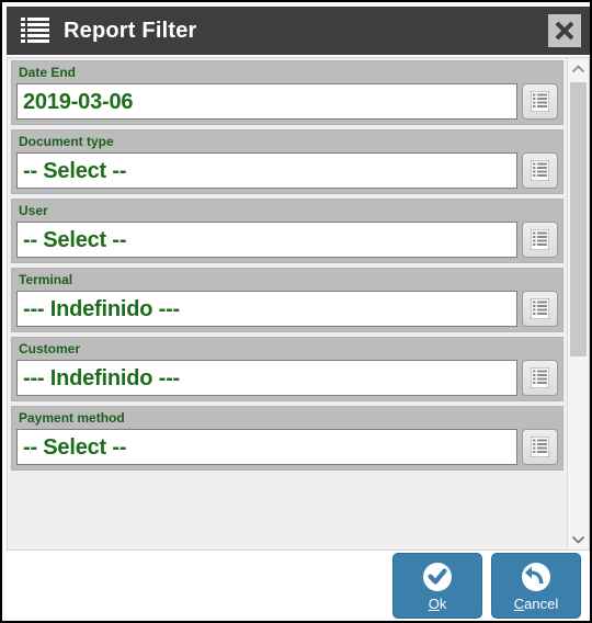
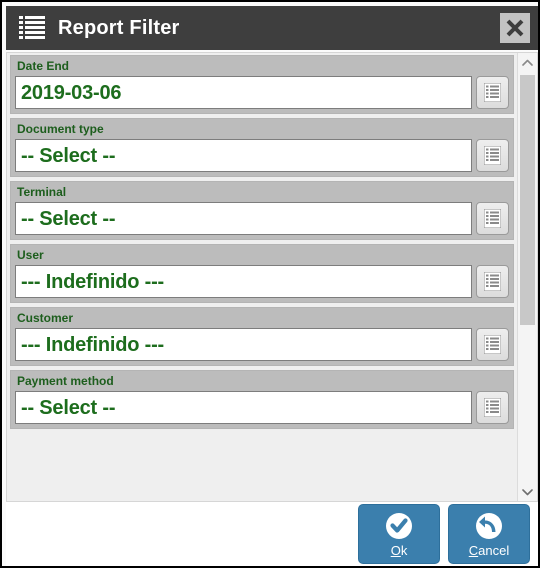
  Report Filter
  Date End
  2019-03-06
  Document type
  -- Select --
- User
+ Terminal
  -- Select --
- Terminal
+ User
  --- Indefinido ---
  Customer
  --- Indefinido ---
  Payment method
  -- Select --
  Ok
  Cancel
